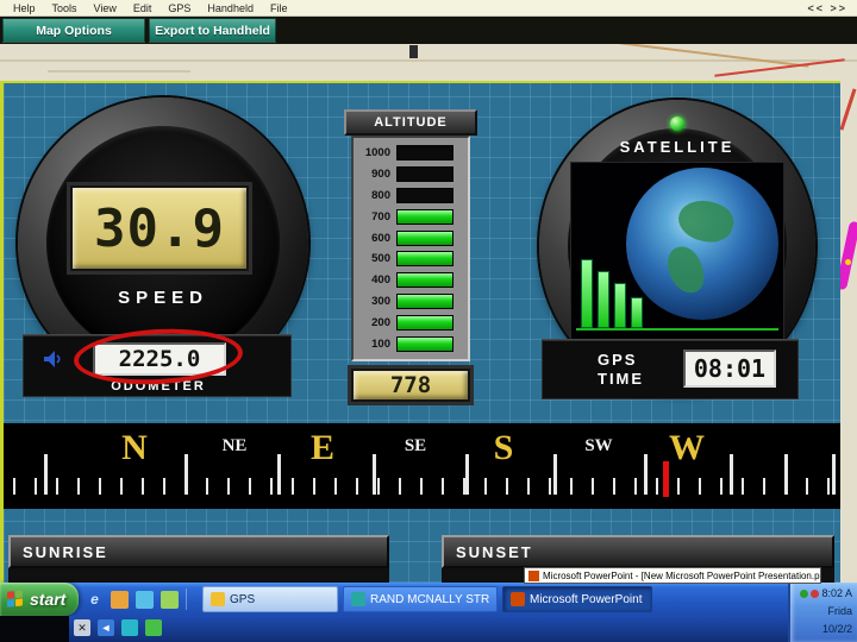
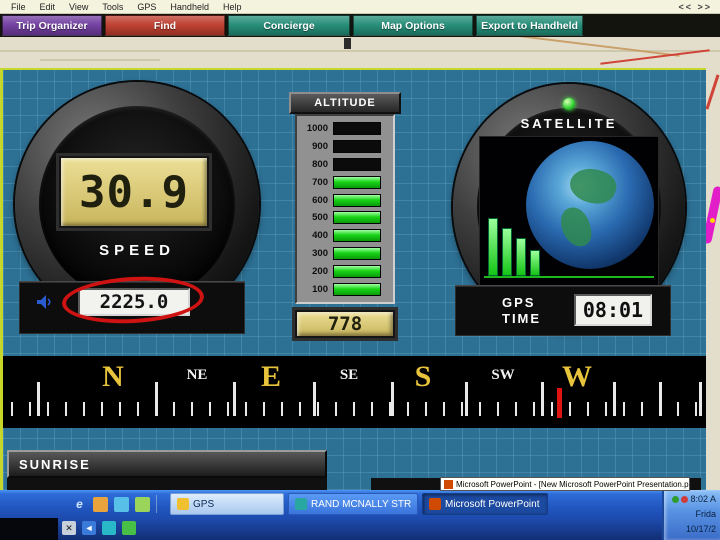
- Help
+ File
- Tools
+ Edit
  View
- Edit
+ Tools
  GPS
  Handheld
- File
+ Help
  << >>
+ Trip Organizer
+ Find
+ Concierge
  Map Options
  Export to Handheld
  30.9
  SPEED
  2225.0
- ODOMETER
  ALTITUDE
  1000
  900
  800
  700
  600
  500
  400
  300
  200
  100
  778
  SATELLITE
  GPS
  TIME
  08:01
  N
  NE
  E
  SE
  S
  SW
  W
  SUNRISE
- SUNSET
  Microsoft PowerPoint - [New Microsoft PowerPoint Presentation.p
- start
  e
  GPS
  RAND MCNALLY STR
  Microsoft PowerPoint
  ✕
  ◄
  8:02 A
  Frida
- 10/2/2
+ 10/17/2
